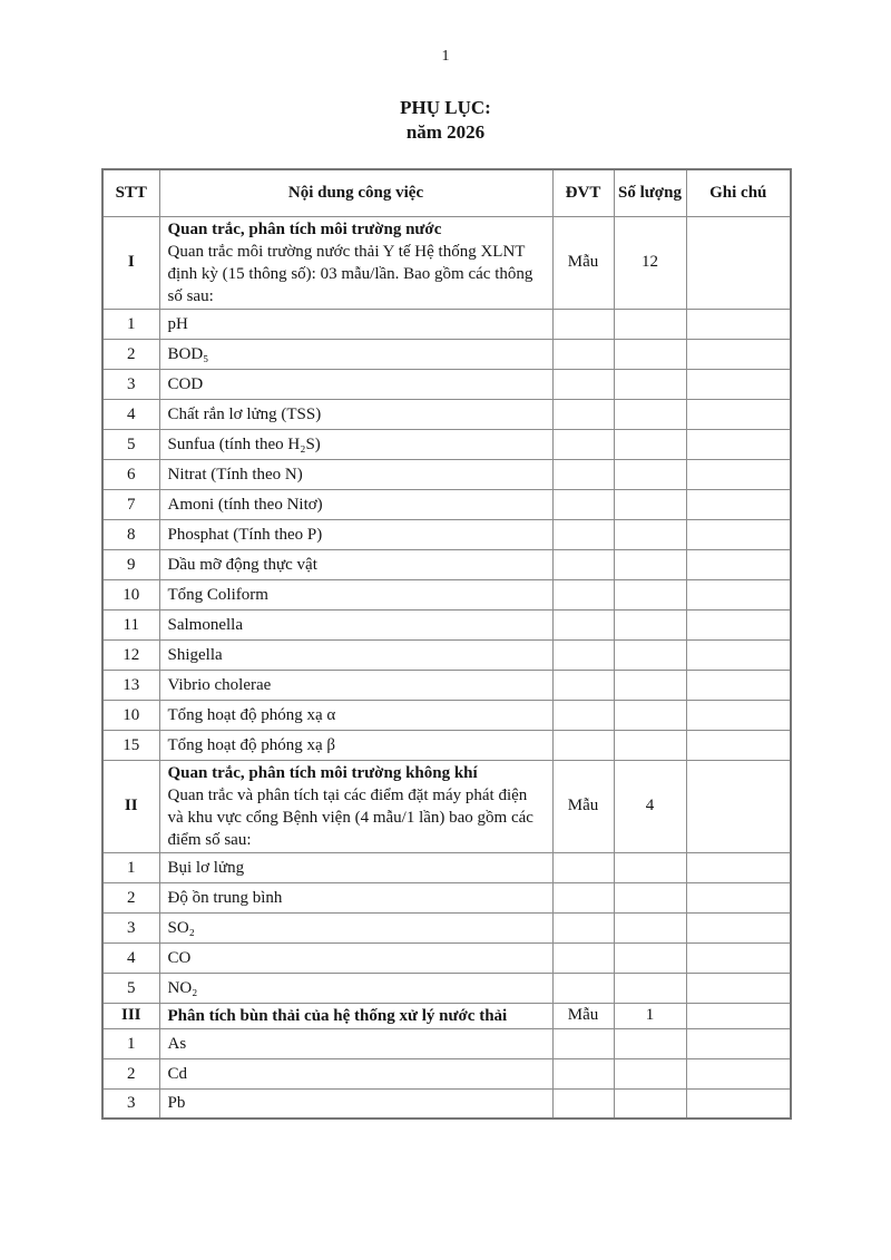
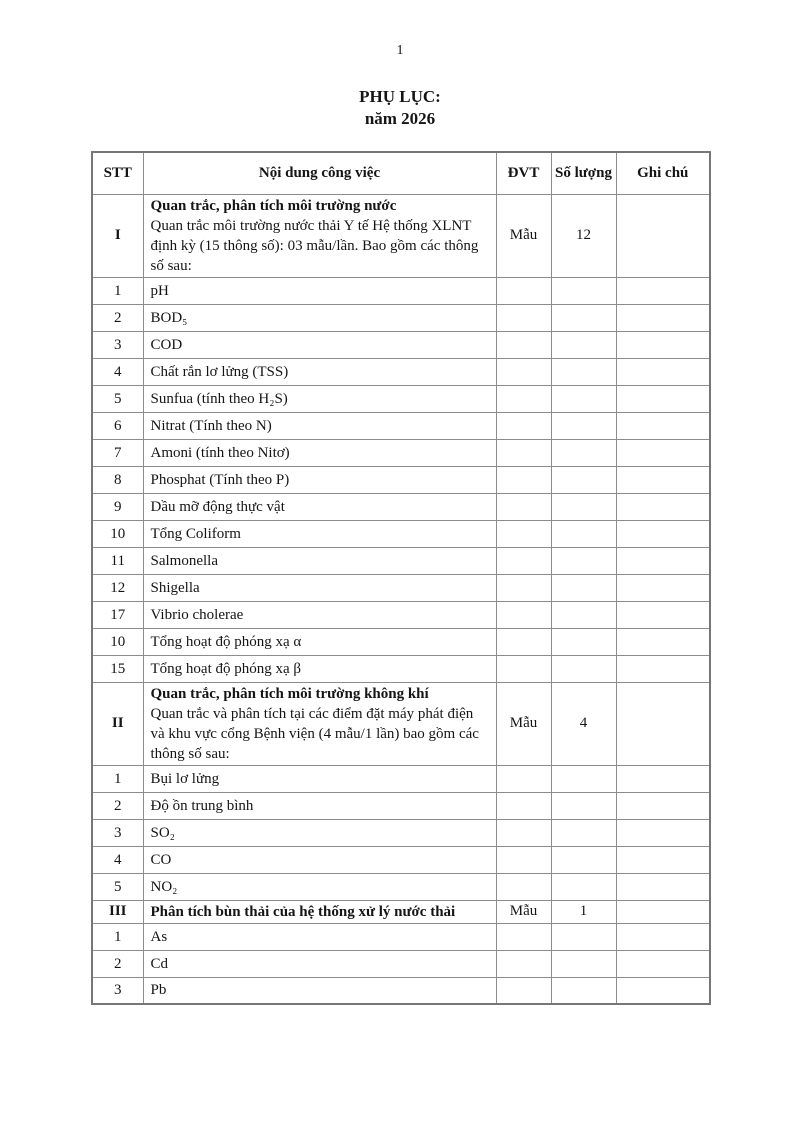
  1
  PHỤ LỤC:
  năm 2026
  STT	Nội dung công việc	ĐVT	Số lượng	Ghi chú
  I	Quan trắc, phân tích môi trường nướcQuan trắc môi trường nước thải Y tế Hệ thống XLNT định kỳ (15 thông số): 03 mẫu/lần. Bao gồm các thông số sau:	Mẫu	12
  1	pH
  2	BOD₅
  3	COD
  4	Chất rắn lơ lửng (TSS)
  5	Sunfua (tính theo H₂S)
  6	Nitrat (Tính theo N)
  7	Amoni (tính theo Nitơ)
  8	Phosphat (Tính theo P)
  9	Dầu mỡ động thực vật
  10	Tổng Coliform
  11	Salmonella
  12	Shigella
- 13	Vibrio cholerae
+ 17	Vibrio cholerae
  10	Tổng hoạt độ phóng xạ α
  15	Tổng hoạt độ phóng xạ β
- II	Quan trắc, phân tích môi trường không khíQuan trắc và phân tích tại các điểm đặt máy phát điện và khu vực cổng Bệnh viện (4 mẫu/1 lần) bao gồm các điểm số sau:	Mẫu	4
+ II	Quan trắc, phân tích môi trường không khíQuan trắc và phân tích tại các điểm đặt máy phát điện và khu vực cổng Bệnh viện (4 mẫu/1 lần) bao gồm các thông số sau:	Mẫu	4
  1	Bụi lơ lửng
  2	Độ ồn trung bình
  3	SO₂
  4	CO
  5	NO₂
  III	Phân tích bùn thải của hệ thống xử lý nước thải	Mẫu	1
  1	As
  2	Cd
  3	Pb
